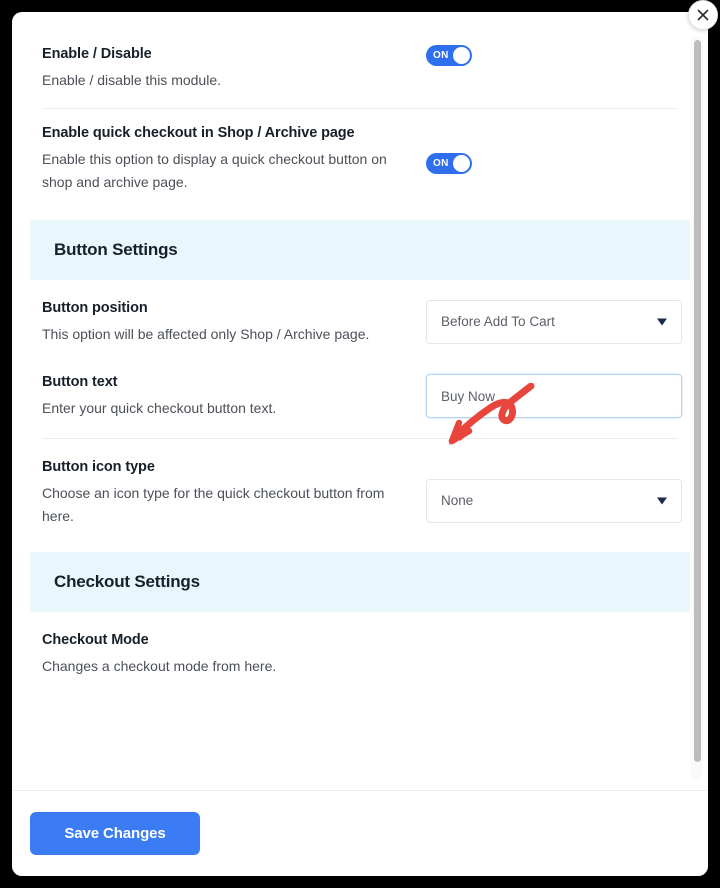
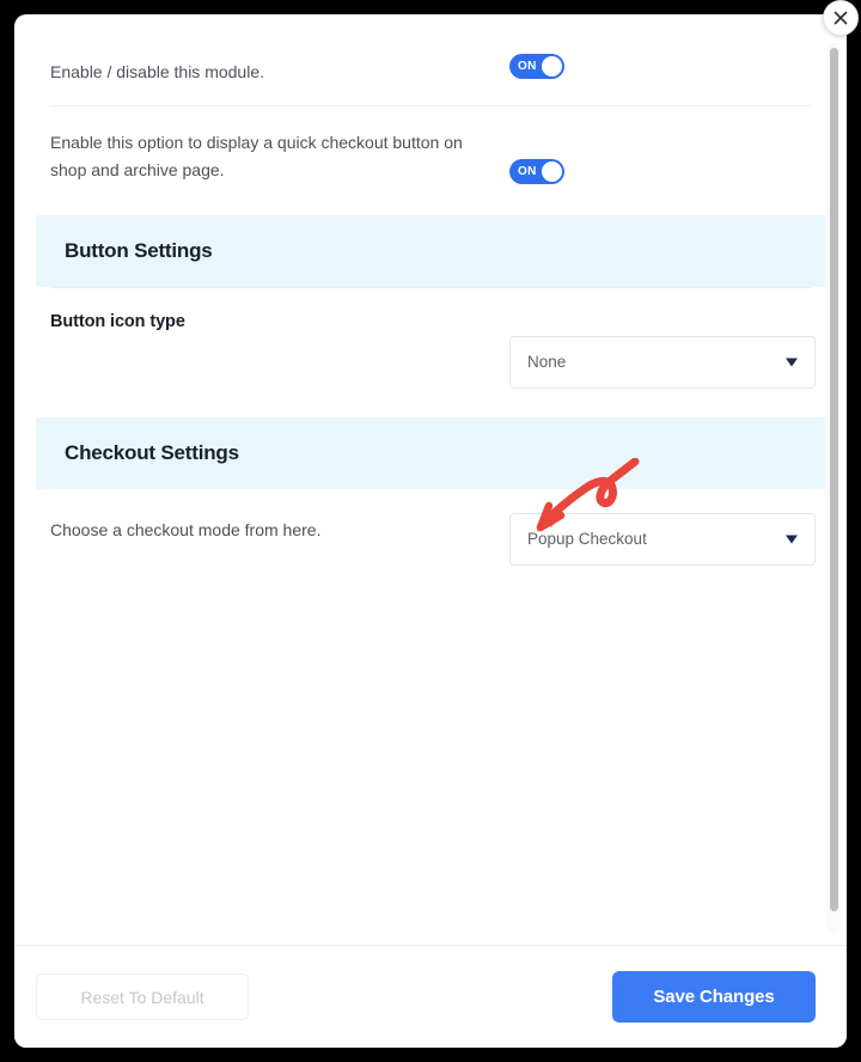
- Enable / Disable
  Enable / disable this module.
  ON
- Enable quick checkout in Shop / Archive page
  Enable this option to display a quick checkout button on shop and archive page.
  ON
  Button Settings
- Button position
- This option will be affected only Shop / Archive page.
- Before Add To Cart
- Button text
- Enter your quick checkout button text.
- Buy Now
  Button icon type
- Choose an icon type for the quick checkout button from here.
  None
  Checkout Settings
- Checkout Mode
- Changes a checkout mode from here.
+ Choose a checkout mode from here.
+ Popup Checkout
+ Reset To Default
  Save Changes
